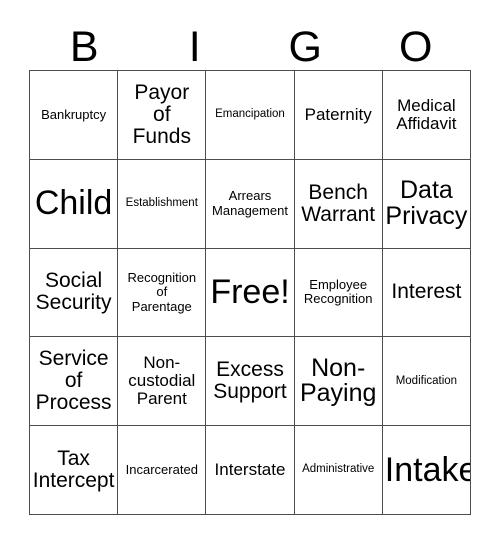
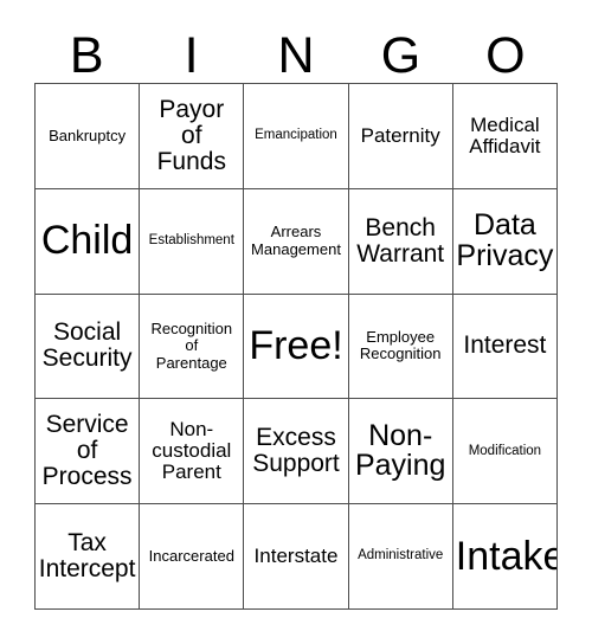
  B
  I
+ N
  G
  O
  Bankruptcy
  Payor
  of
  Funds
  Emancipation
  Paternity
  Medical
  Affidavit
  Child
  Establishment
  Arrears
  Management
  Bench
  Warrant
  Data
  Privacy
  Social
  Security
  Recognition
  of
  Parentage
  Free!
  Employee
  Recognition
  Interest
  Service
  of
  Process
  Non-
  custodial
  Parent
  Excess
  Support
  Non-
  Paying
  Modification
  Tax
  Intercept
  Incarcerated
  Interstate
  Administrative
  Intake
